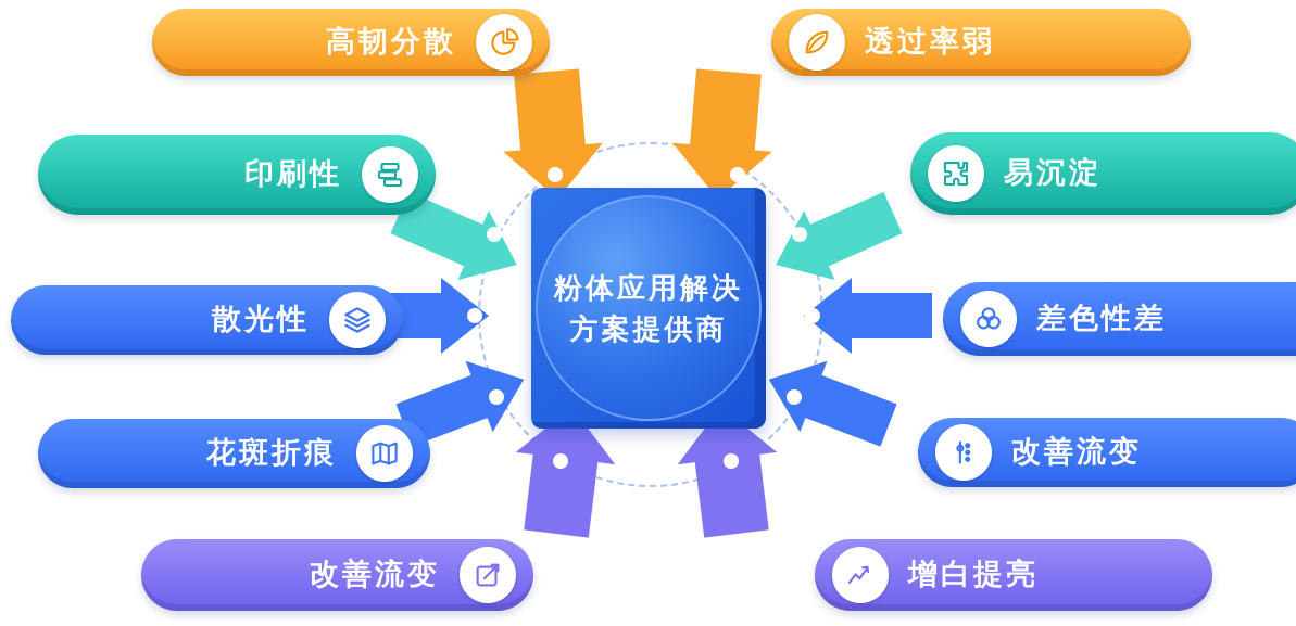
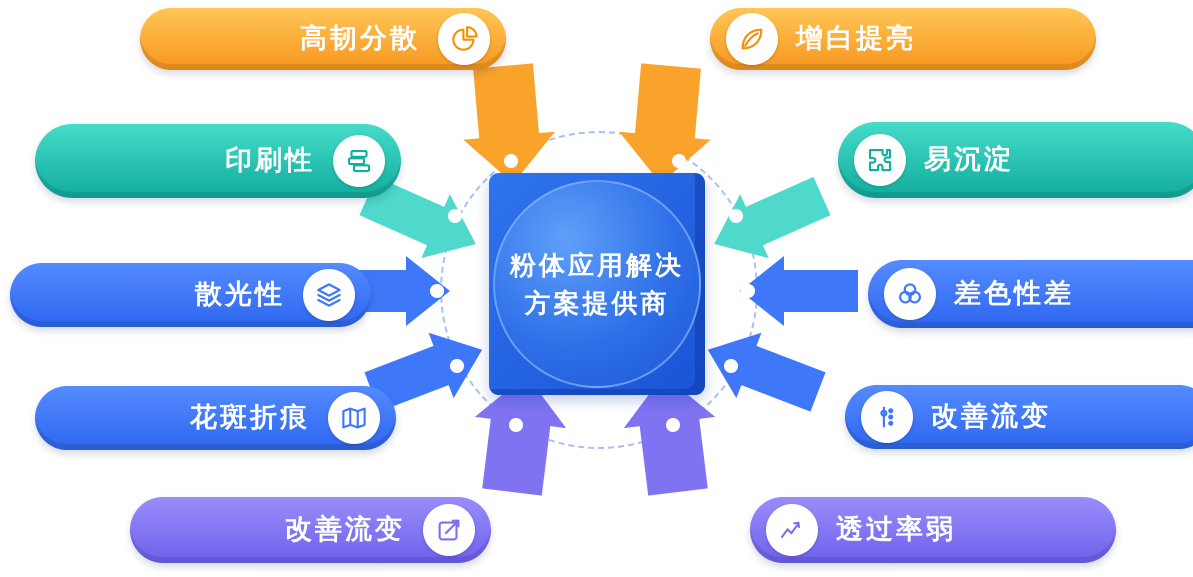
  粉体应用解决
  方案提供商
  高韧分散
  印刷性
  散光性
  花斑折痕
  改善流变
- 透过率弱
+ 增白提亮
  易沉淀
  差色性差
  改善流变
- 增白提亮
+ 透过率弱
